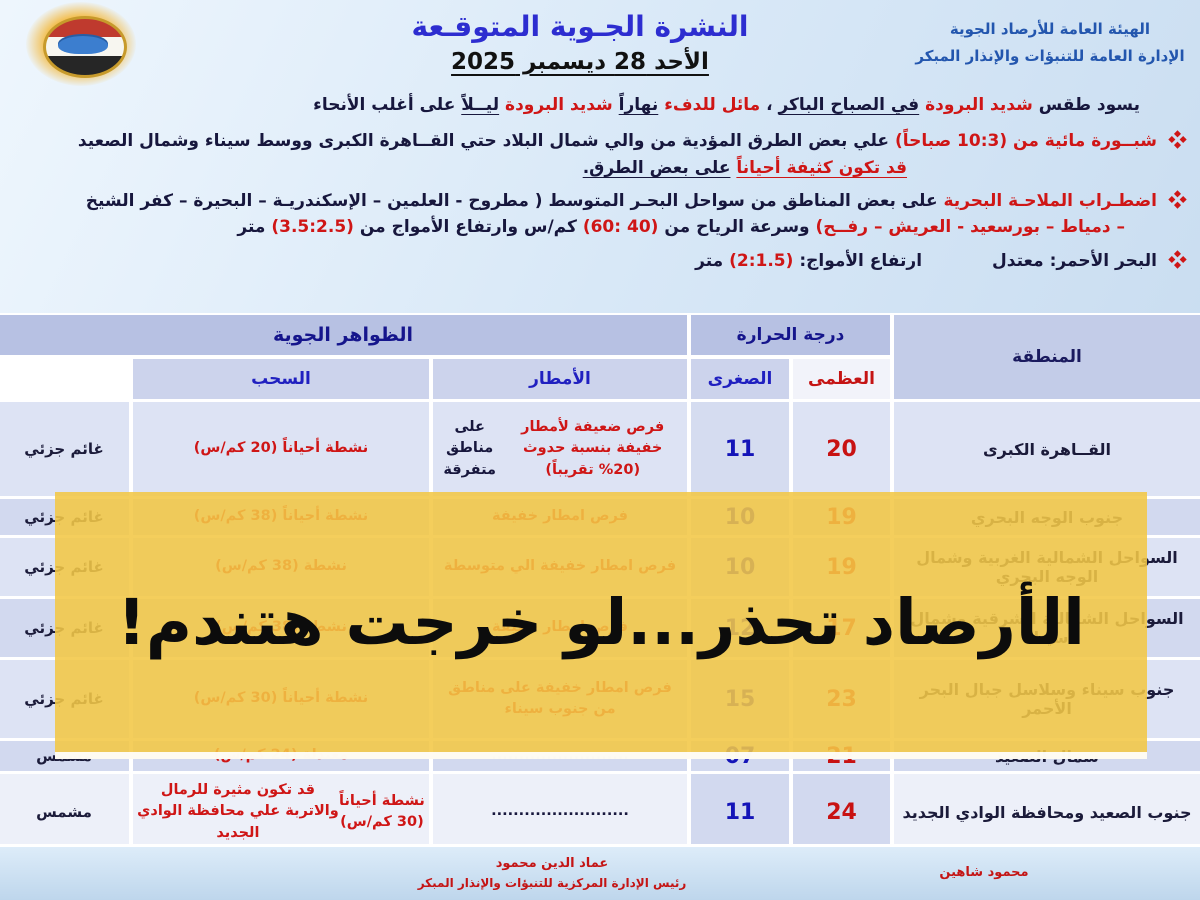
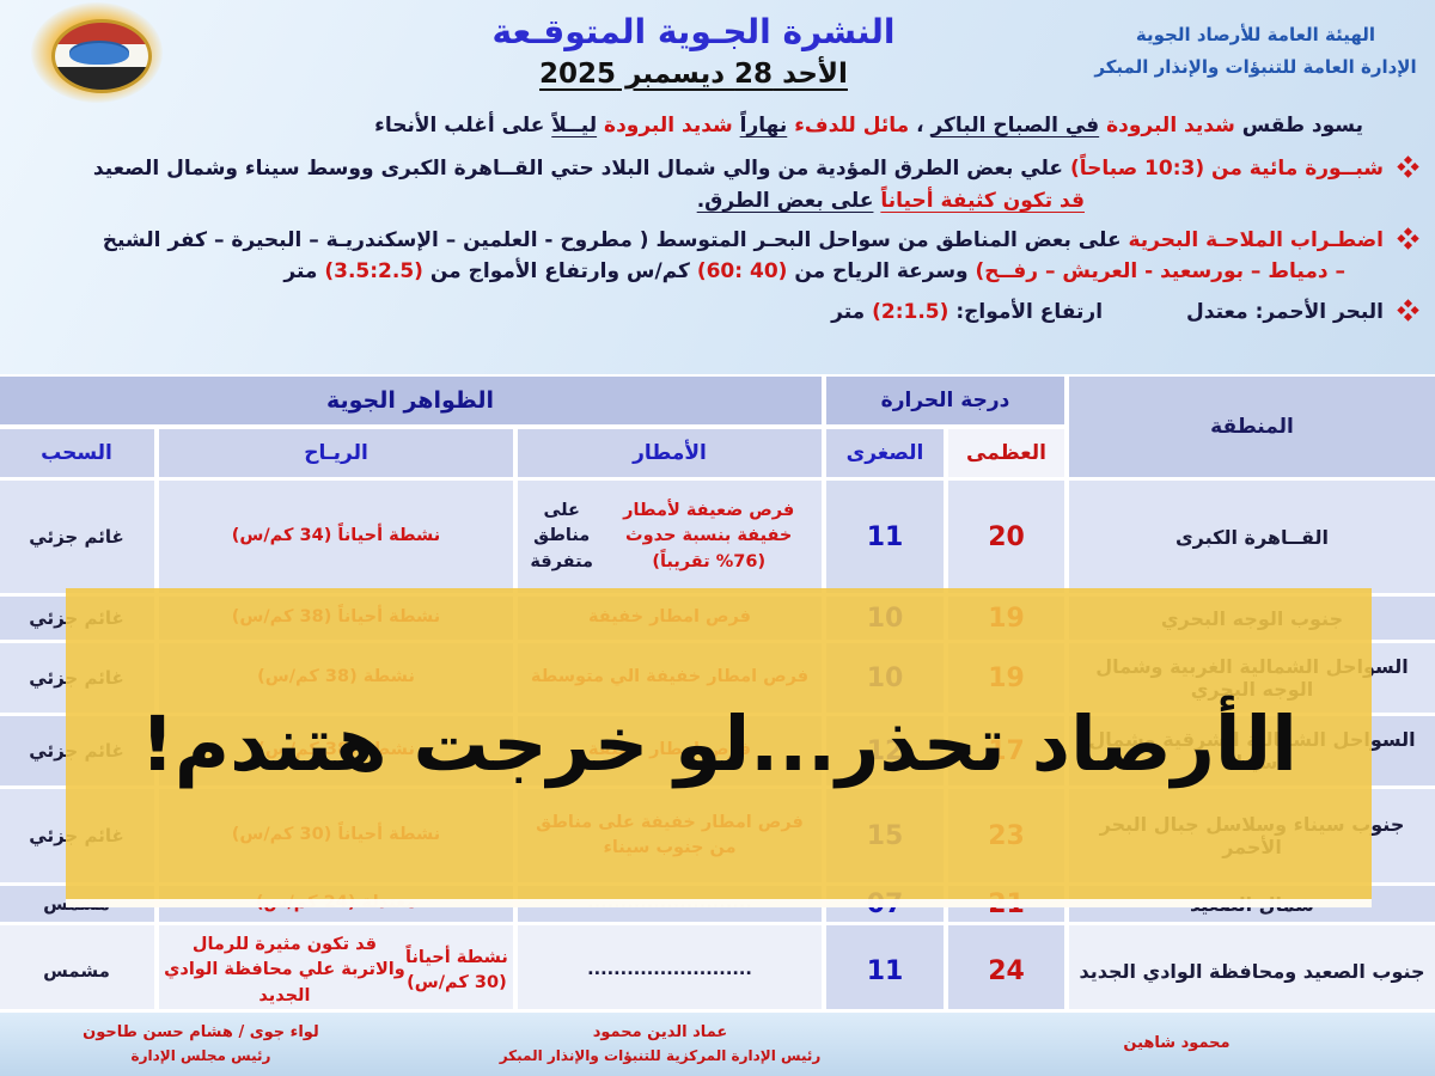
  النشرة الجـوية المتوقـعة
  الأحد 28 ديسمبر 2025
  الهيئة العامة للأرصاد الجوية
  الإدارة العامة للتنبؤات والإنذار المبكر
  يسود طقس شديد البرودة في الصباح الباكر ، مائل للدفء نهاراً شديد البرودة ليــلاً على أغلب الأنحاء
  شبــورة مائية من (10:3 صباحاً) علي بعض الطرق المؤدية من والي شمال البلاد حتي القــاهرة الكبرى ووسط سيناء وشمال الصعيد
  قد تكون كثيفة أحياناً على بعض الطرق.
  اضطـراب الملاحـة البحرية على بعض المناطق من سواحل البحـر المتوسط ( مطروح - العلمين – الإسكندريـة – البحيرة – كفر الشيخ
  – دمياط – بورسعيد - العريش – رفــح) وسرعة الرياح من (40 :60) كم/س وارتفاع الأمواج من (3.5:2.5) متر
  البحر الأحمر: معتدلارتفاع الأمواج: (2:1.5) متر
  المنطقة
  درجة الحرارة
  الظواهر الجوية
  العظمى
  الصغرى
  الأمطار
+ الريـاح
  السحب
  القــاهرة الكبرى
  20
  11
- فرص ضعيفة لأمطار خفيفة بنسبة حدوث (20% تقريباً)
+ فرص ضعيفة لأمطار خفيفة بنسبة حدوث (76% تقريباً)
  على مناطق متفرقة
- نشطة أحياناً (20 كم/س)
+ نشطة أحياناً (34 كم/س)
  غائم جزئي
  جنوب الوجه البحري
  19
  10
  فرص امطار خفيفة
  نشطة أحياناً (38 كم/س)
  غائم جزئي
  السواحل الشمالية الغربية وشمال الوجه البحري
  19
  10
  فرص امطار خفيفة الي متوسطة
  نشطة (38 كم/س)
  غائم جزئي
  السواحل الشمالية اشرقية وشمال سيناء
  17
  12
  فرص امطار خفيفة
  نشطة (38 كم/س)
  غائم جزئي
  جنوب سيناء وسلاسل جبال البحر الأحمر
  23
  15
  فرص امطار خفيفة على مناطق من جنوب سيناء
  نشطة أحياناً (30 كم/س)
  غائم جزئي
  شمال الصعيد
  21
  07
  .........................
  معتدلة (24 كم/س)
  مشمس
  جنوب الصعيد ومحافظة الوادي الجديد
  24
  11
  .........................
  نشطة أحياناً (30 كم/س)
  قد تكون مثيرة للرمال والاتربة علي محافظة الوادي الجديد
  مشمس
  الأرصاد تحذر...لو خرجت هتندم!
  محمود شاهين
  عماد الدين محمود
  رئيس الإدارة المركزية للتنبؤات والإنذار المبكر
+ لواء جوى / هشام حسن طاحون
+ رئيس مجلس الإدارة
